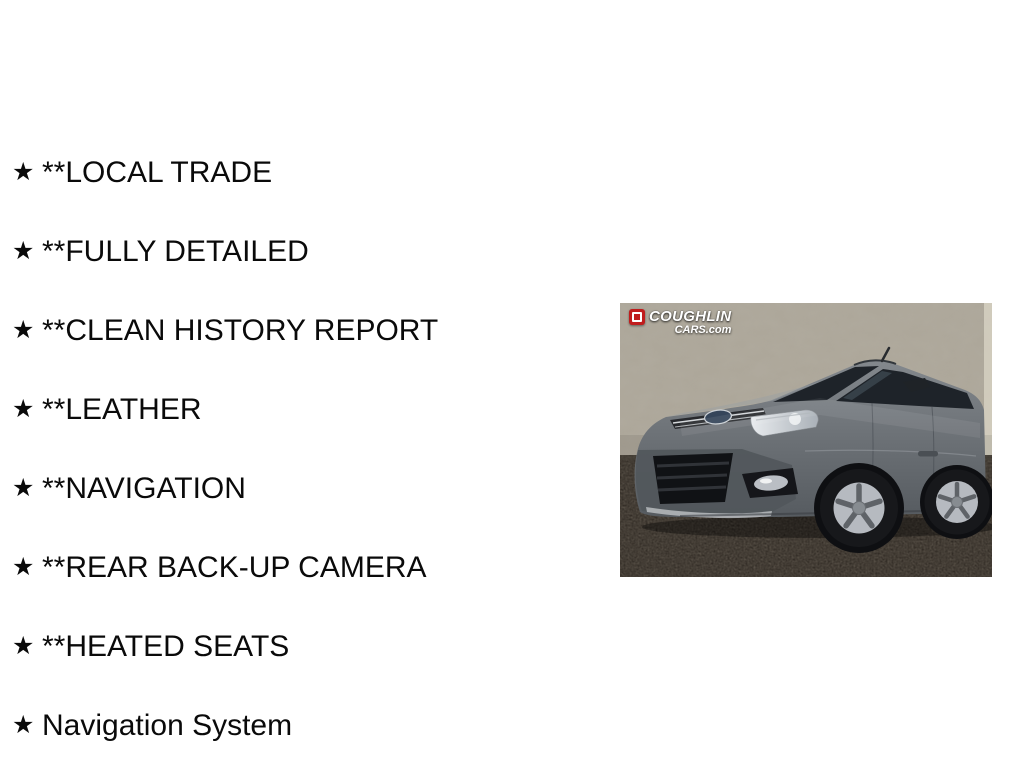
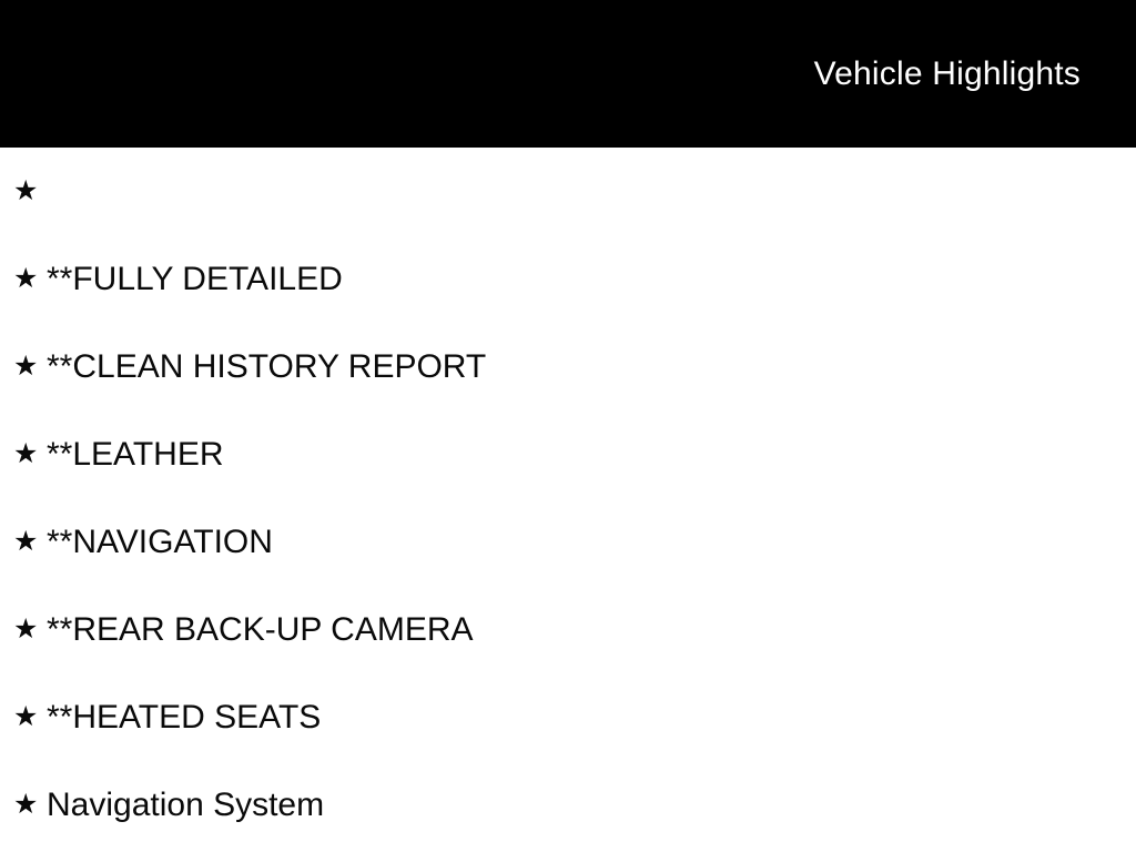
+ Vehicle Highlights
  ★
- **LOCAL TRADE
  ★
  **FULLY DETAILED
  ★
  **CLEAN HISTORY REPORT
  ★
  **LEATHER
  ★
  **NAVIGATION
  ★
  **REAR BACK-UP CAMERA
  ★
  **HEATED SEATS
  ★
  Navigation System
- COUGHLIN
- CARS.com
